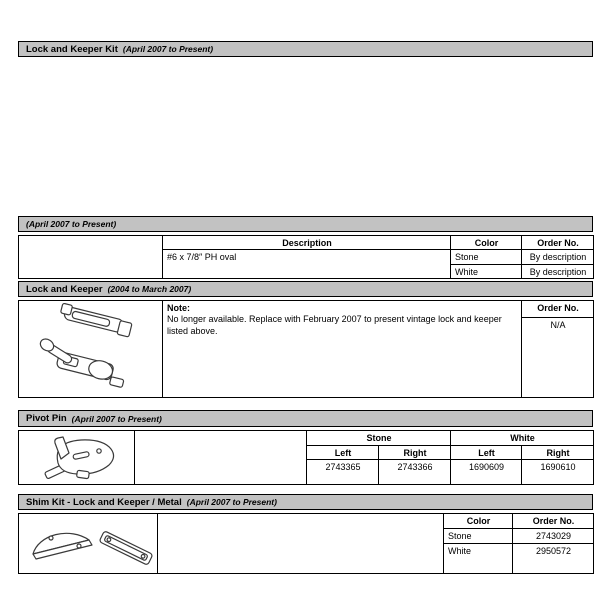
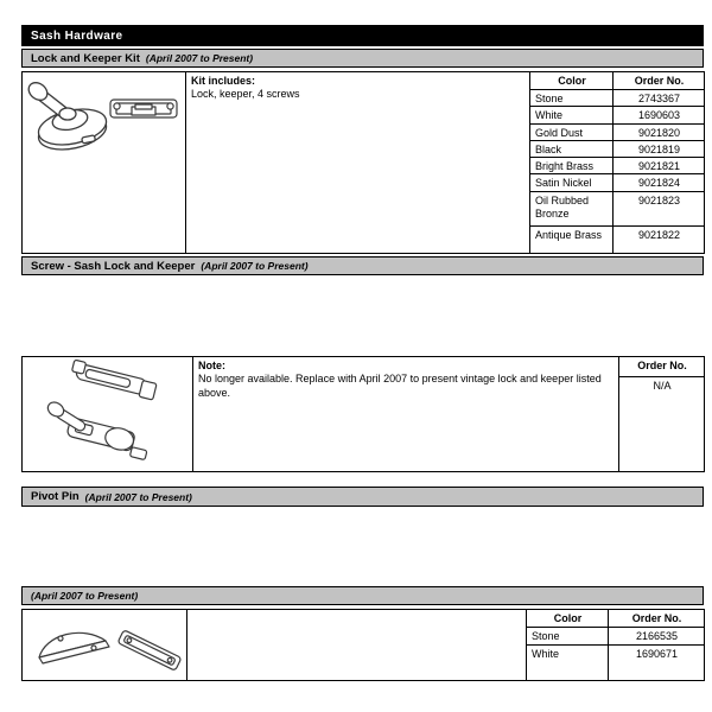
+ Sash Hardware
  Lock and Keeper Kit
  (April 2007 to Present)
+ 	Kit includes: Lock, keeper, 4 screws	Color	Order No.
+ Stone	2743367
+ White	1690603
+ Gold Dust	9021820
+ Black	9021819
+ Bright Brass	9021821
+ Satin Nickel	9021824
+ Oil Rubbed Bronze	9021823
+ Antique Brass	9021822
+ Screw - Sash Lock and Keeper
  (April 2007 to Present)
- 	Description	Color	Order No.
- #6 x 7/8″ PH oval	Stone	By description
- White	By description
- Lock and Keeper
- (2004 to March 2007)
- 	Note: No longer available. Replace with February 2007 to present vintage lock and keeper listed above.	Order No.
+ 	Note: No longer available. Replace with April 2007 to present vintage lock and keeper listed above.	Order No.
  N/A
  Pivot Pin
  (April 2007 to Present)
- 		Stone	White
- Left	Right	Left	Right
- 2743365	2743366	1690609	1690610
- Shim Kit - Lock and Keeper / Metal
  (April 2007 to Present)
  		Color	Order No.
- Stone	2743029
+ Stone	2166535
- White	2950572
+ White	1690671
